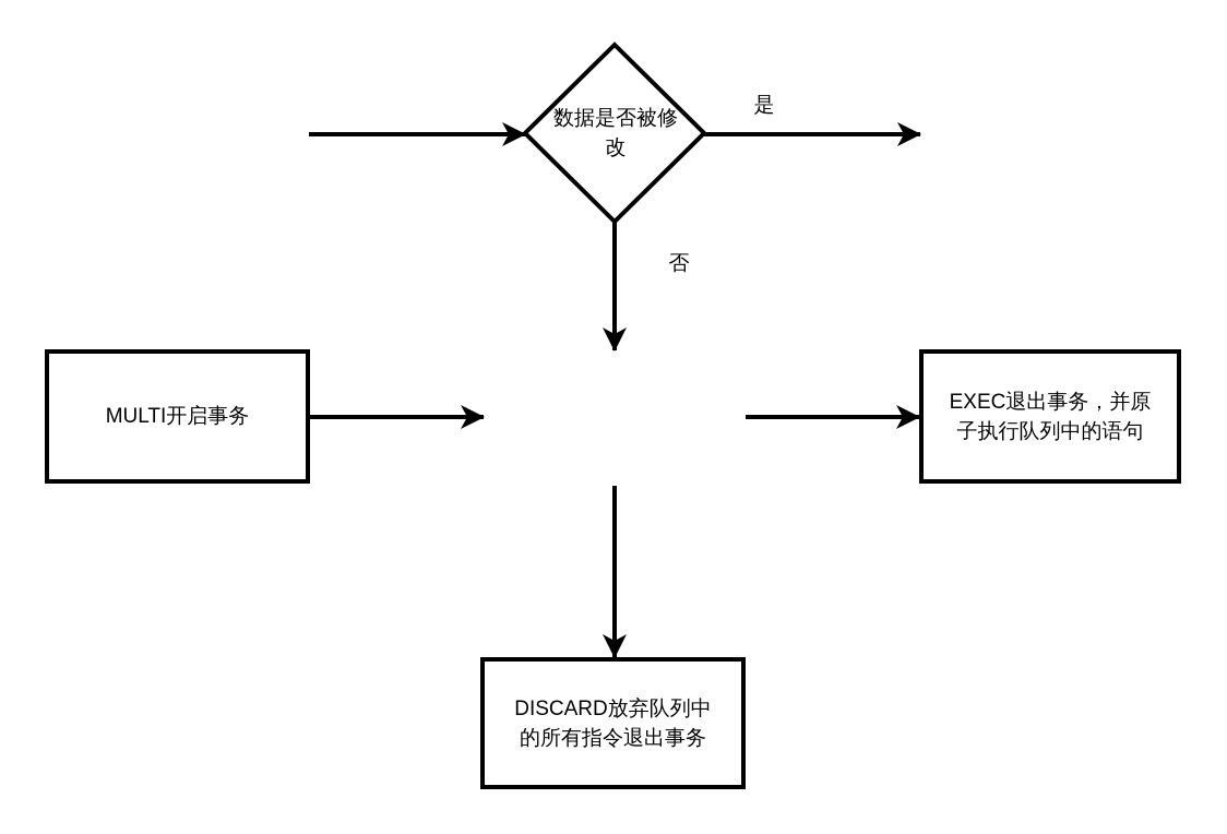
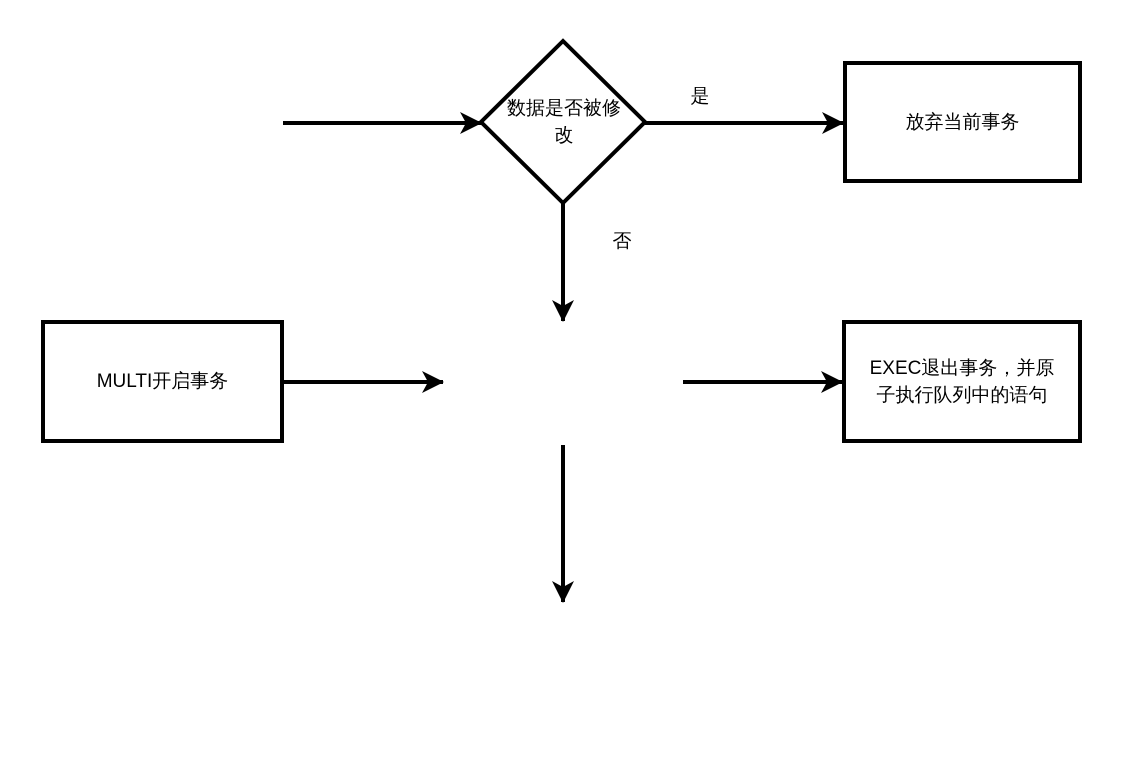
+ 放弃当前事务
  MULTI开启事务
  EXEC退出事务，并原
  子执行队列中的语句
- DISCARD放弃队列中
- 的所有指令退出事务
  数据是否被修
  改
  是
  否
